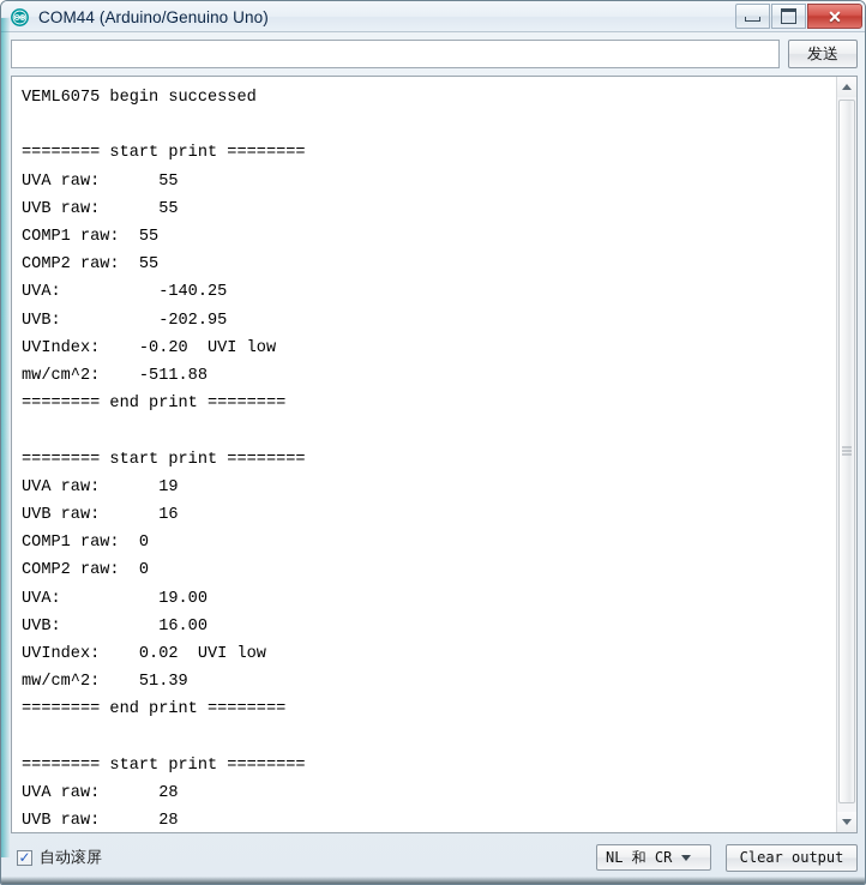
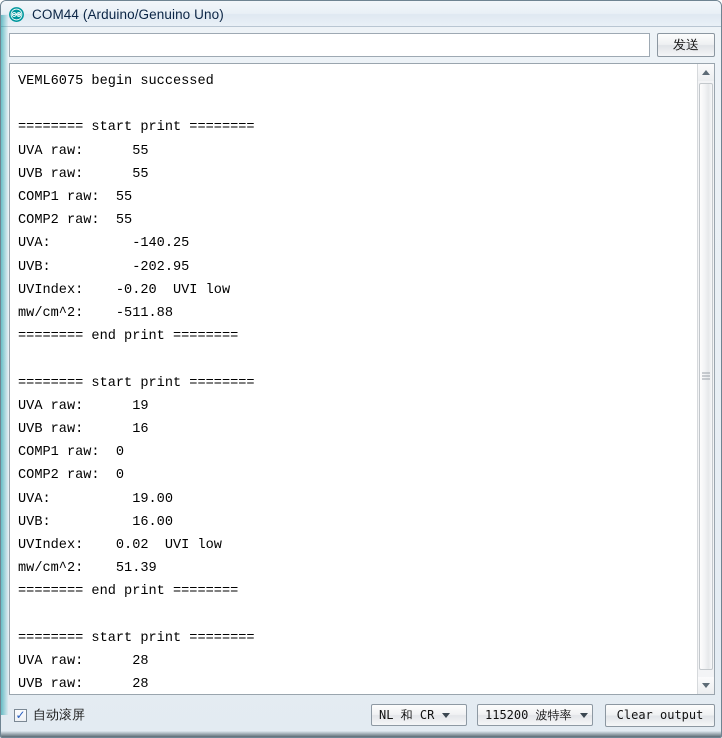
  COM44 (Arduino/Genuino Uno)
- ✕
  发送
  VEML6075 begin successed
  ======== start print ========
  UVA raw: 55
  UVB raw: 55
  COMP1 raw: 55
  COMP2 raw: 55
  UVA: -140.25
  UVB: -202.95
  UVIndex: -0.20 UVI low
  mw/cm^2: -511.88
  ======== end print ========
  ======== start print ========
  UVA raw: 19
  UVB raw: 16
  COMP1 raw: 0
  COMP2 raw: 0
  UVA: 19.00
  UVB: 16.00
  UVIndex: 0.02 UVI low
  mw/cm^2: 51.39
  ======== end print ========
  ======== start print ========
  UVA raw: 28
  UVB raw: 28
  ✓
  自动滚屏
  NL 和 CR
+ 115200 波特率
  Clear output
